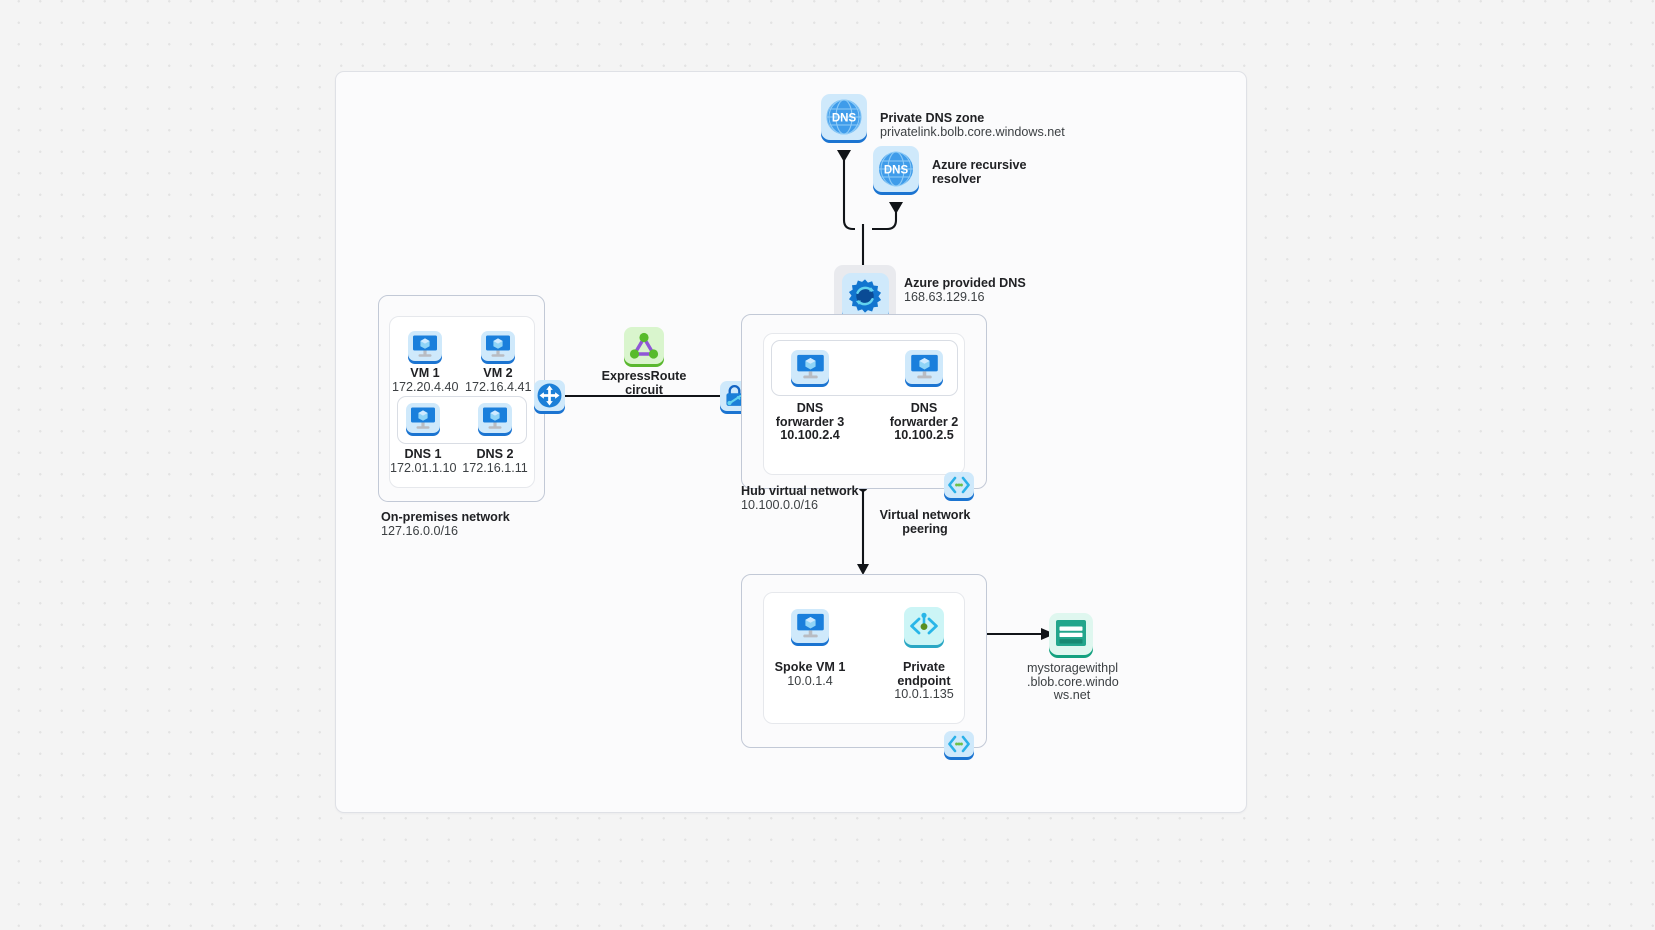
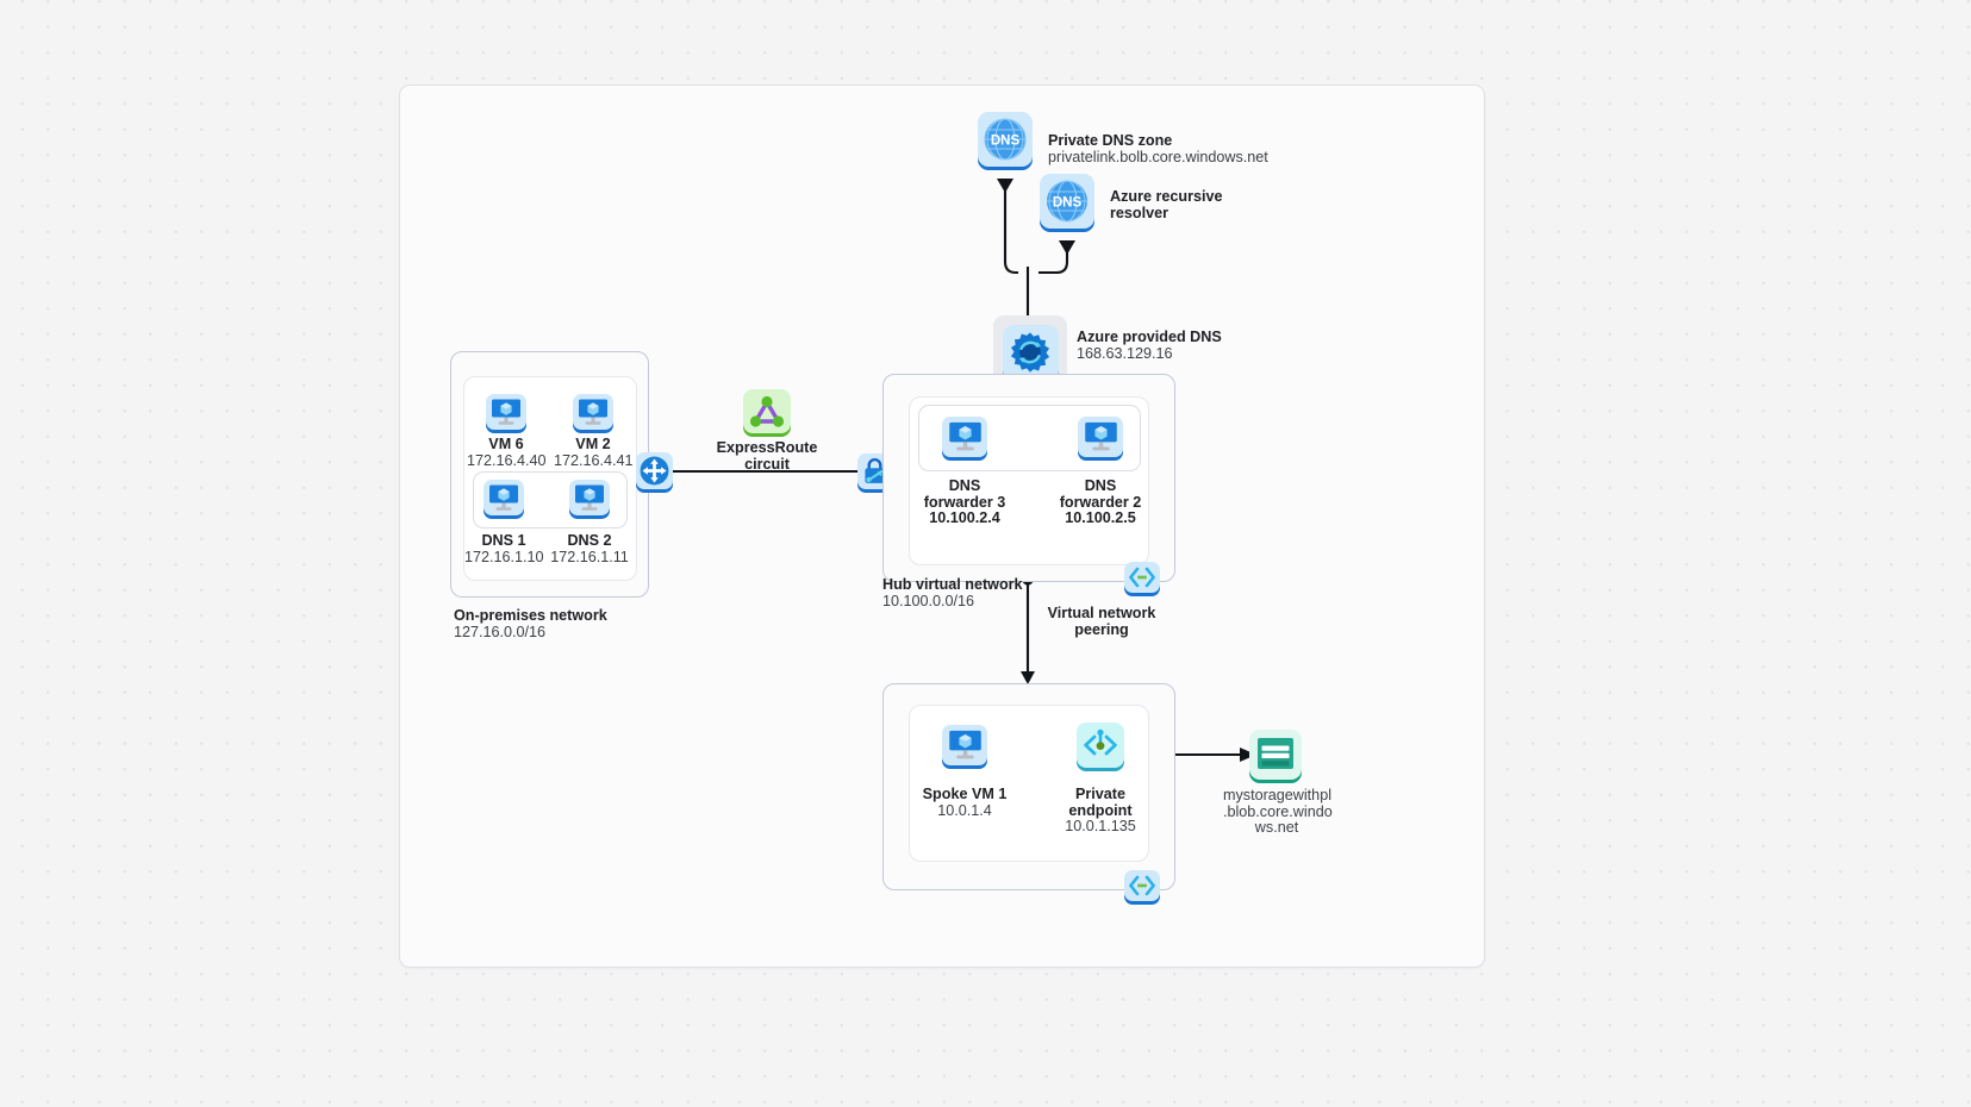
  DNS
  Private DNS zone
  privatelink.bolb.core.windows.net
  DNS
  Azure recursive
  resolver
  Azure provided DNS
  168.63.129.16
- VM 1
+ VM 6
- 172.20.4.40
+ 172.16.4.40
  VM 2
  172.16.4.41
  DNS 1
- 172.01.1.10
+ 172.16.1.10
  DNS 2
  172.16.1.11
  On-premises network
  127.16.0.0/16
  ExpressRoute
  circuit
  DNS
  forwarder 3
  10.100.2.4
  DNS
  forwarder 2
  10.100.2.5
  Hub virtual network
  10.100.0.0/16
  Virtual network
  peering
  Spoke VM 1
  10.0.1.4
  Private
  endpoint
  10.0.1.135
  mystoragewithpl
  .blob.core.windo
  ws.net
